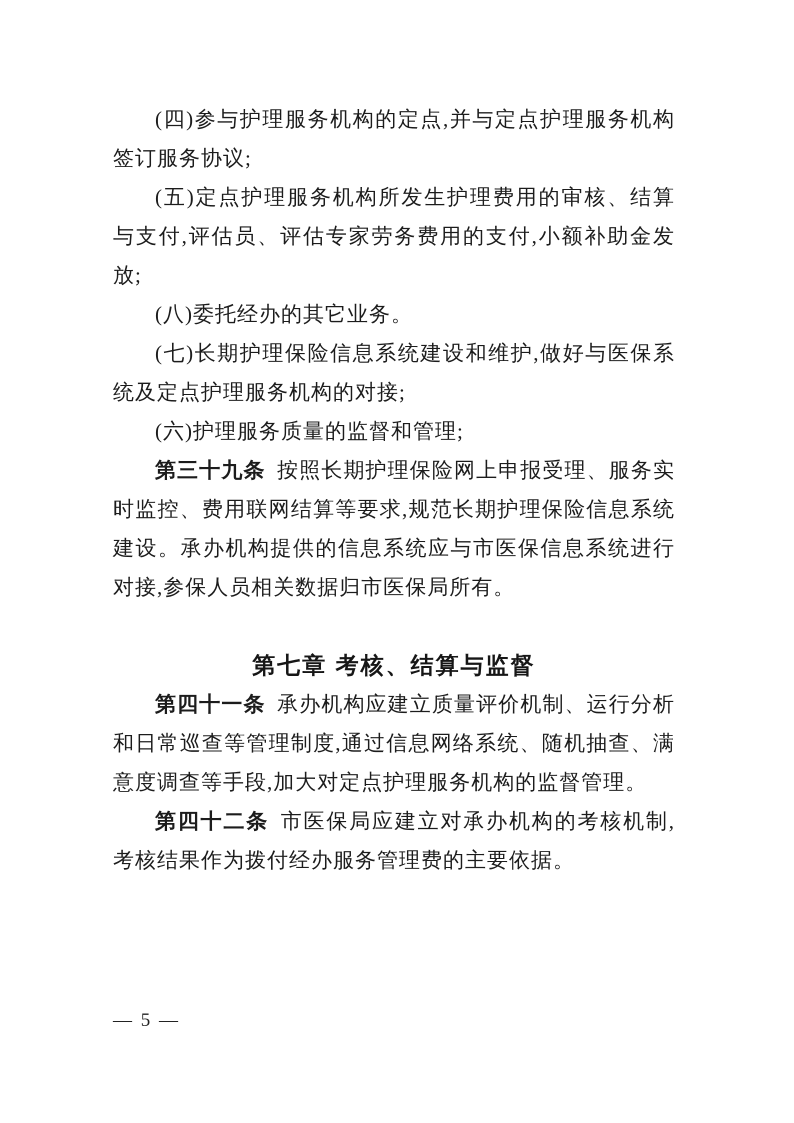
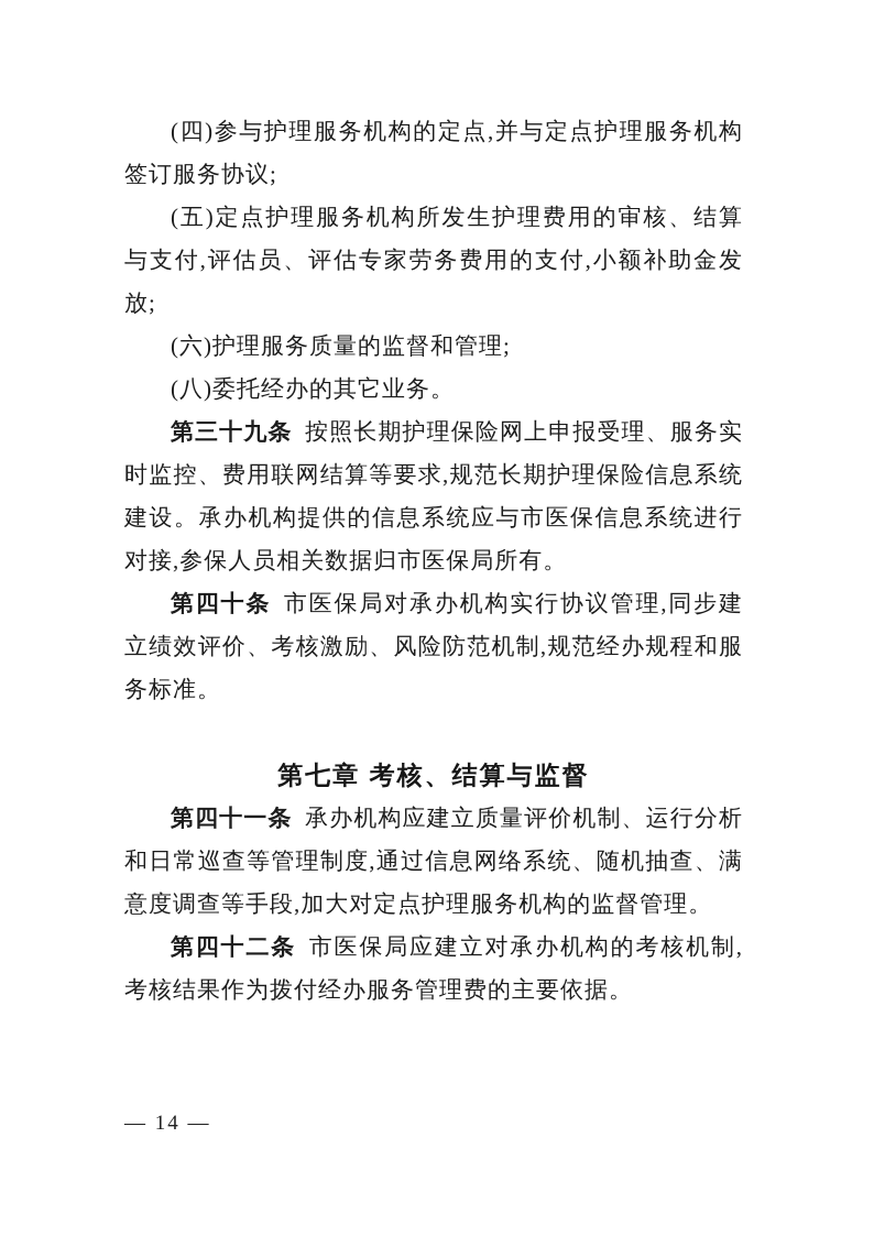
  (四)参与护理服务机构的定点,并与定点护理服务机构签订服务协议;
  (五)定点护理服务机构所发生护理费用的审核、结算与支付,评估员、评估专家劳务费用的支付,小额补助金发放;
- (八)委托经办的其它业务。
+ (六)护理服务质量的监督和管理;
- (七)长期护理保险信息系统建设和维护,做好与医保系统及定点护理服务机构的对接;
- (六)护理服务质量的监督和管理;
+ (八)委托经办的其它业务。
  第三十九条 按照长期护理保险网上申报受理、服务实时监控、费用联网结算等要求,规范长期护理保险信息系统建设。承办机构提供的信息系统应与市医保信息系统进行对接,参保人员相关数据归市医保局所有。
+ 第四十条 市医保局对承办机构实行协议管理,同步建立绩效评价、考核激励、风险防范机制,规范经办规程和服务标准。
  第七章 考核、结算与监督
  第四十一条 承办机构应建立质量评价机制、运行分析和日常巡查等管理制度,通过信息网络系统、随机抽查、满意度调查等手段,加大对定点护理服务机构的监督管理。
  第四十二条 市医保局应建立对承办机构的考核机制,考核结果作为拨付经办服务管理费的主要依据。
- — 5 —
+ — 14 —
